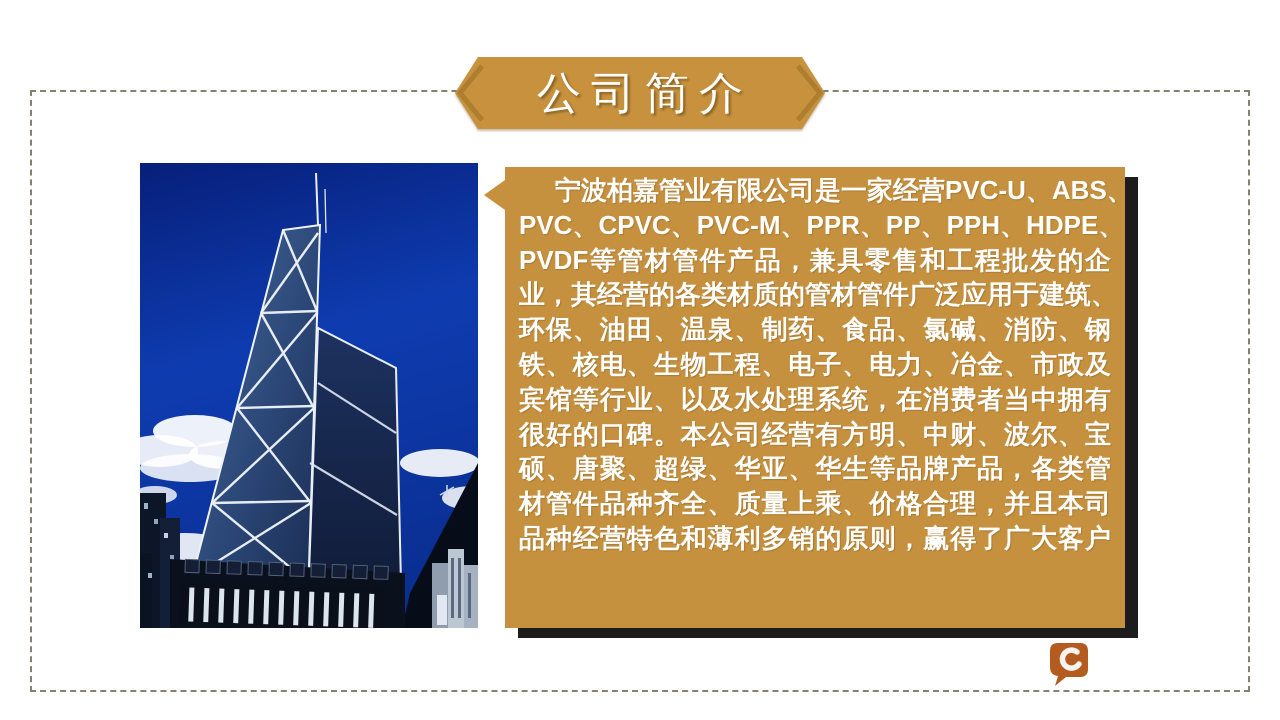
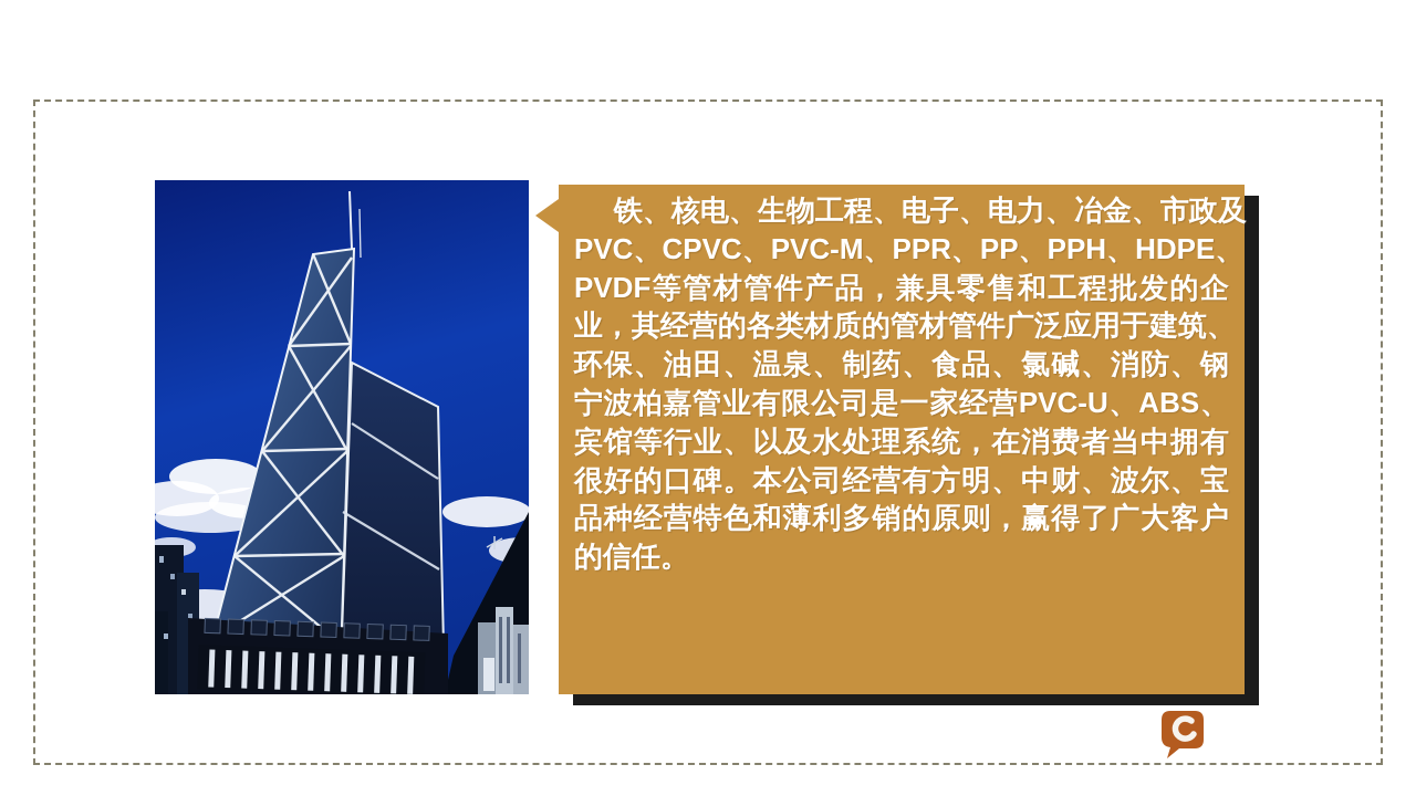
- 公司简介
- 宁波柏嘉管业有限公司是一家经营PVC-U、ABS、
+ 铁、核电、生物工程、电子、电力、冶金、市政及
  PVC、CPVC、PVC-M、PPR、PP、PPH、HDPE、
  PVDF等管材管件产品，兼具零售和工程批发的企
  业，其经营的各类材质的管材管件广泛应用于建筑、
  环保、油田、温泉、制药、食品、氯碱、消防、钢
- 铁、核电、生物工程、电子、电力、冶金、市政及
+ 宁波柏嘉管业有限公司是一家经营PVC-U、ABS、
  宾馆等行业、以及水处理系统，在消费者当中拥有
  很好的口碑。本公司经营有方明、中财、波尔、宝
- 硕、唐聚、超绿、华亚、华生等品牌产品，各类管
- 材管件品种齐全、质量上乘、价格合理，并且本司
  品种经营特色和薄利多销的原则，赢得了广大客户
+ 的信任。
